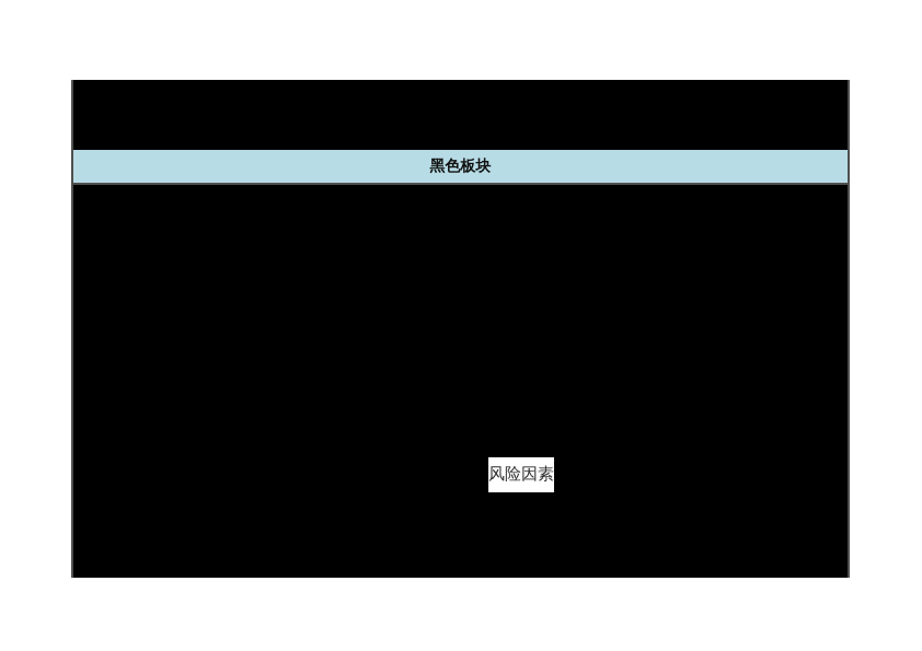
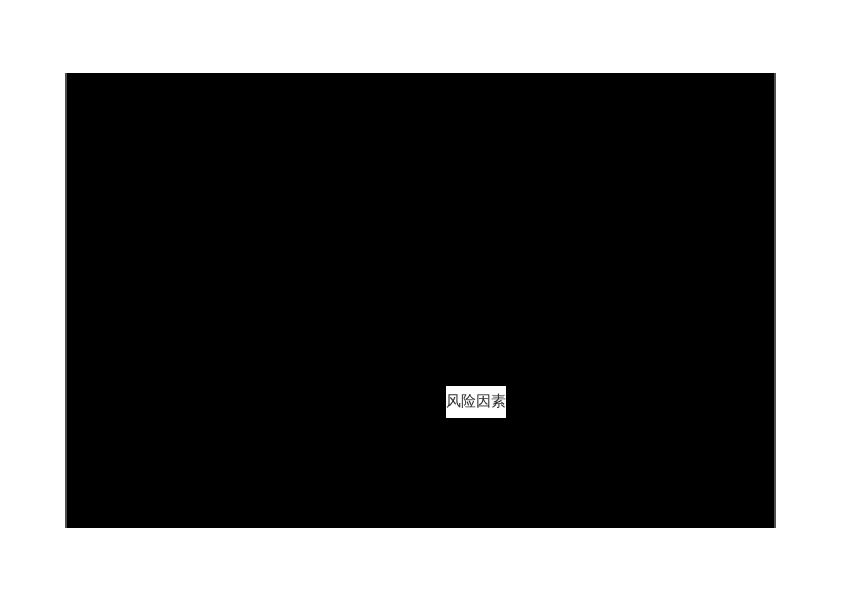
- 黑色板块
  风险因素
